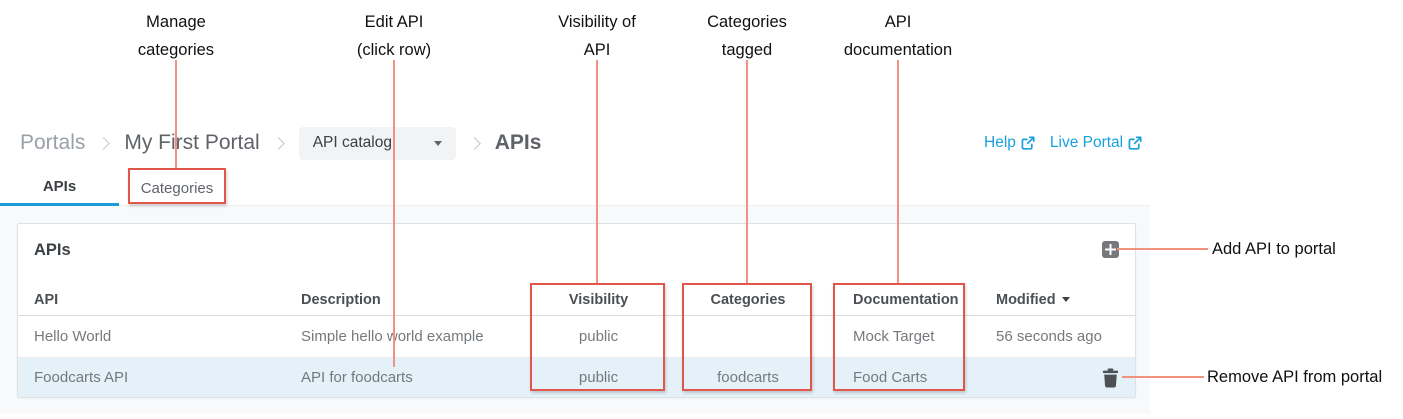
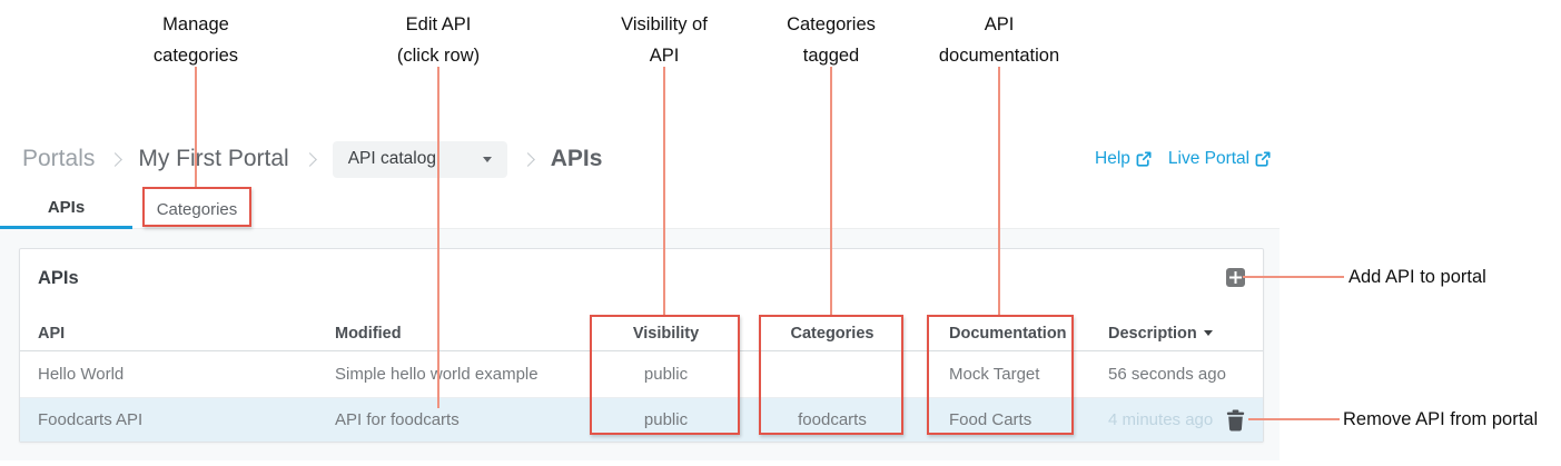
  Portals
  My First Portal
  API catalog
  APIs
  Help
  Live Portal
  APIs
  Categories
  APIs
  API
- Description
+ Modified
  Visibility
  Categories
  Documentation
- Modified
+ Description
  Hello World
  Simple helloorld example
  public
  Mock Target
  56 seconds ago
  Foodcarts API
  API for foodcarts
  public
  foodcarts
  Food Carts
+ 4 minutes ago
  Manage
  categories
  Edit API
  (click row)
  Visibility of
  API
  Categories
  tagged
  API
  documentation
  Add API to portal
  Remove API from portal
